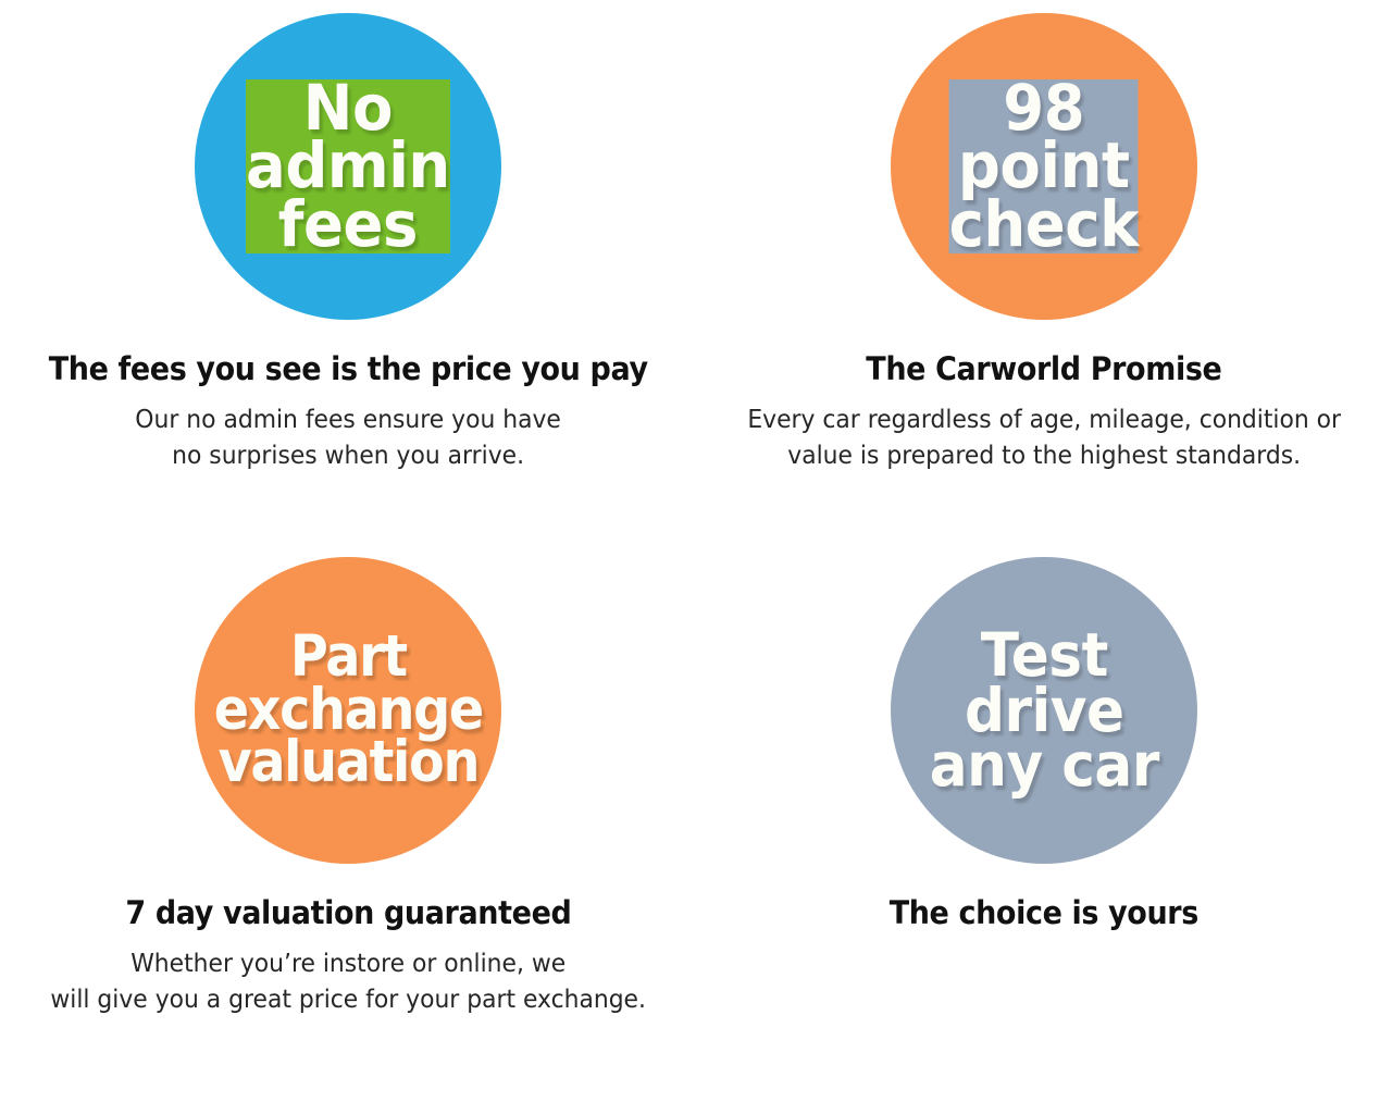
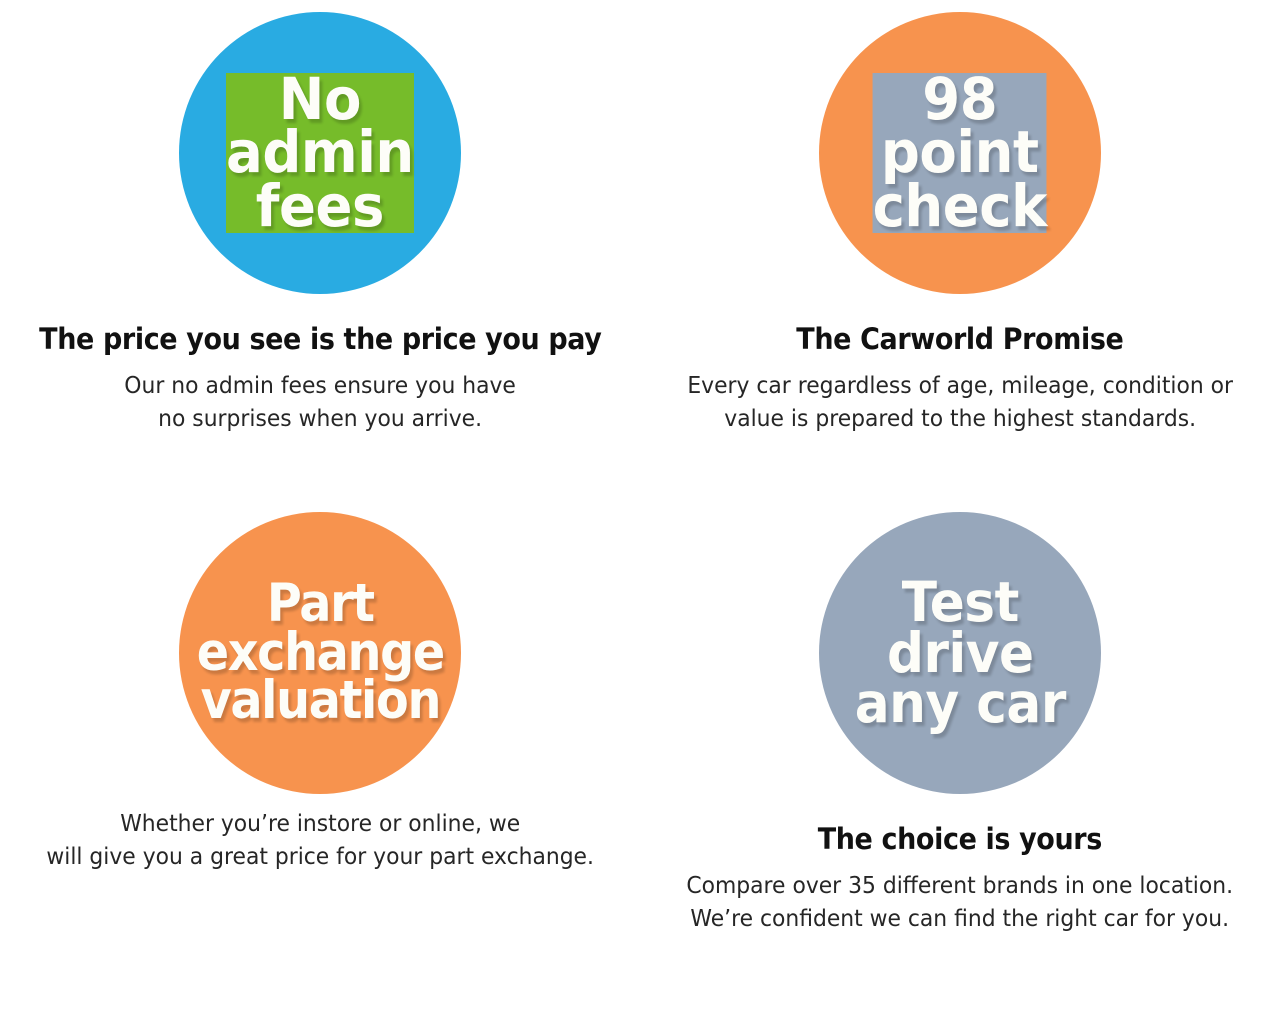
  No
  admin
  fees
- The fees you see is the price you pay
+ The price you see is the price you pay
  Our no admin fees ensure you have
  no surprises when you arrive.
  98
  point
  check
  The Carworld Promise
  Every car regardless of age, mileage, condition or
  value is prepared to the highest standards.
  Part
  exchange
  valuation
- 7 day valuation guaranteed
  Whether you’re instore or online, we
  will give you a great price for your part exchange.
  Test
  drive
  any car
  The choice is yours
+ Compare over 35 different brands in one location.
+ We’re confident we can find the right car for you.
